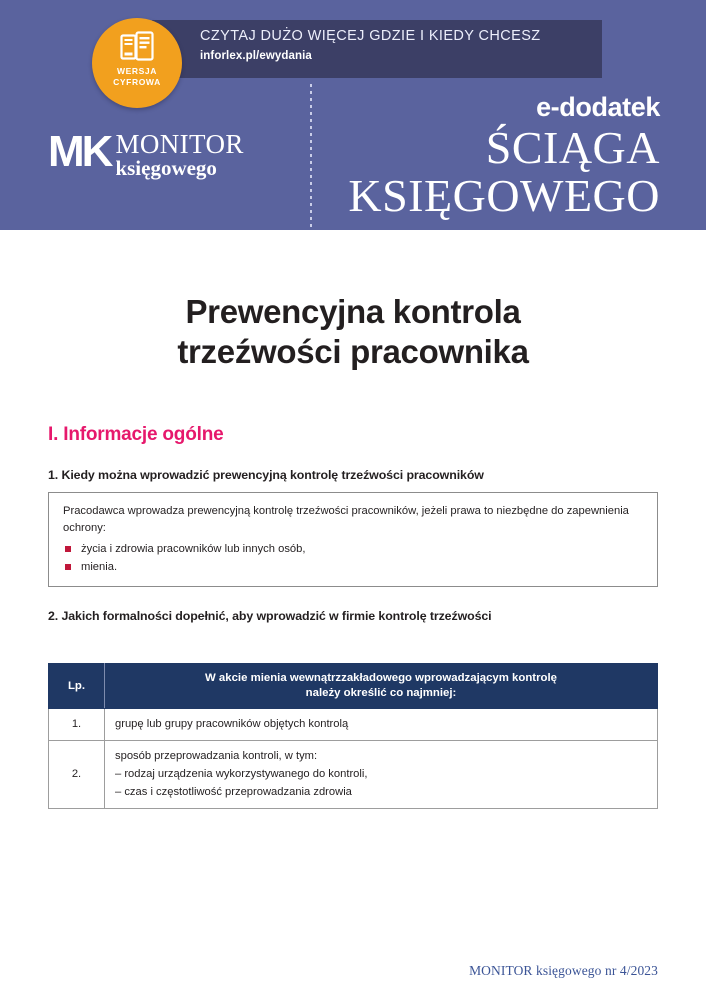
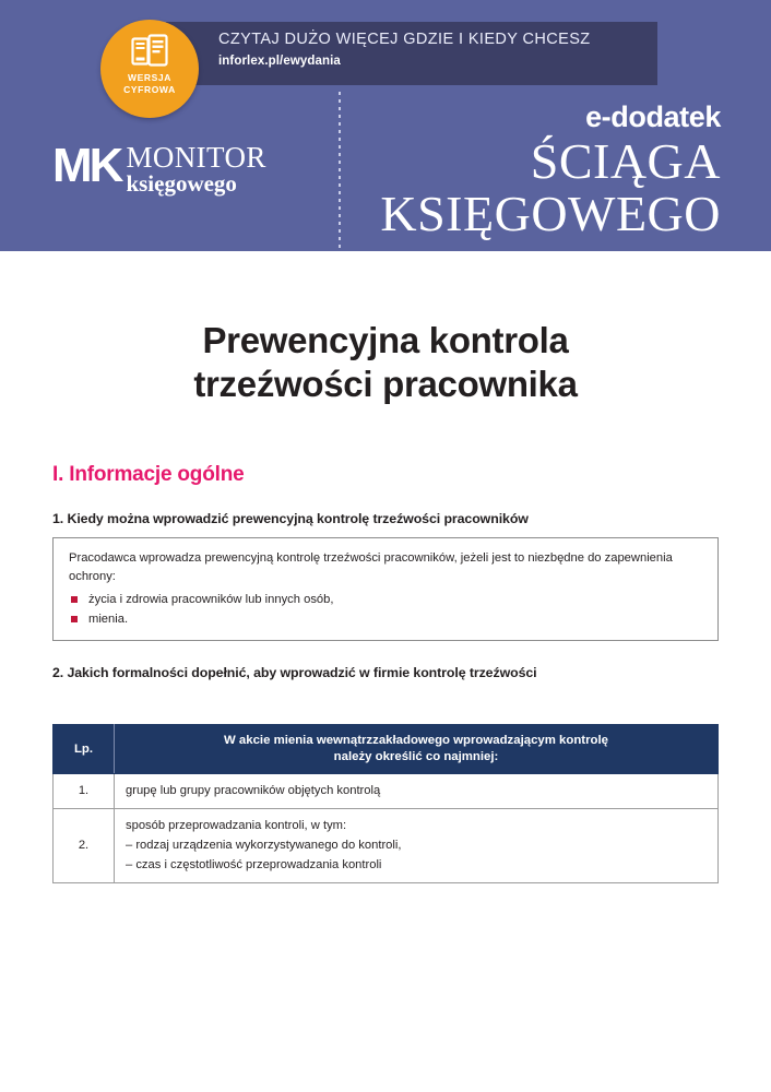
  CZYTAJ DUŻO WIĘCEJ GDZIE I KIEDY CHCESZ
  inforlex.pl/ewydania
  WERSJA
  CYFROWA
  MK
  MONITOR
  księgowego
  e-dodatek
  ŚCIĄGA
  KSIĘGOWEGO
  Prewencyjna kontrola
  trzeźwości pracownika
  I. Informacje ogólne
  1. Kiedy można wprowadzić prewencyjną kontrolę trzeźwości pracowników
- Pracodawca wprowadza prewencyjną kontrolę trzeźwości pracowników, jeżeli prawa to niezbędne do zapewnienia ochrony:
+ Pracodawca wprowadza prewencyjną kontrolę trzeźwości pracowników, jeżeli jest to niezbędne do zapewnienia ochrony:
  życia i zdrowia pracowników lub innych osób,
  mienia.
  2. Jakich formalności dopełnić, aby wprowadzić w firmie kontrolę trzeźwości
  Lp.	W akcie mienia wewnątrzzakładowego wprowadzającym kontrolę należy określić co najmniej:
  1.	grupę lub grupy pracowników objętych kontrolą
- 2.	sposób przeprowadzania kontroli, w tym: – rodzaj urządzenia wykorzystywanego do kontroli, – czas i częstotliwość przeprowadzania zdrowia
+ 2.	sposób przeprowadzania kontroli, w tym: – rodzaj urządzenia wykorzystywanego do kontroli, – czas i częstotliwość przeprowadzania kontroli
- MONITOR księgowego nr 4/2023
